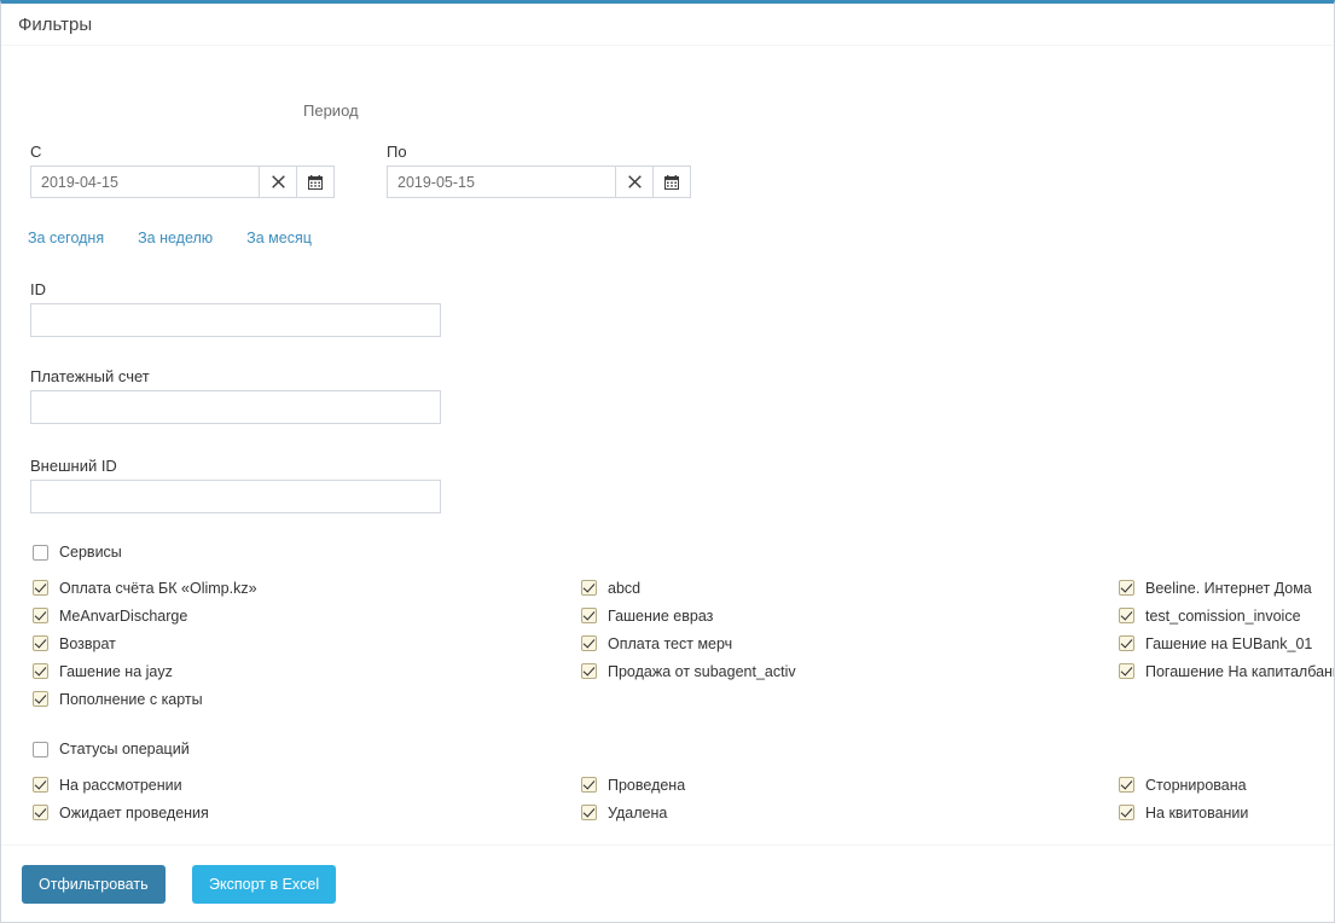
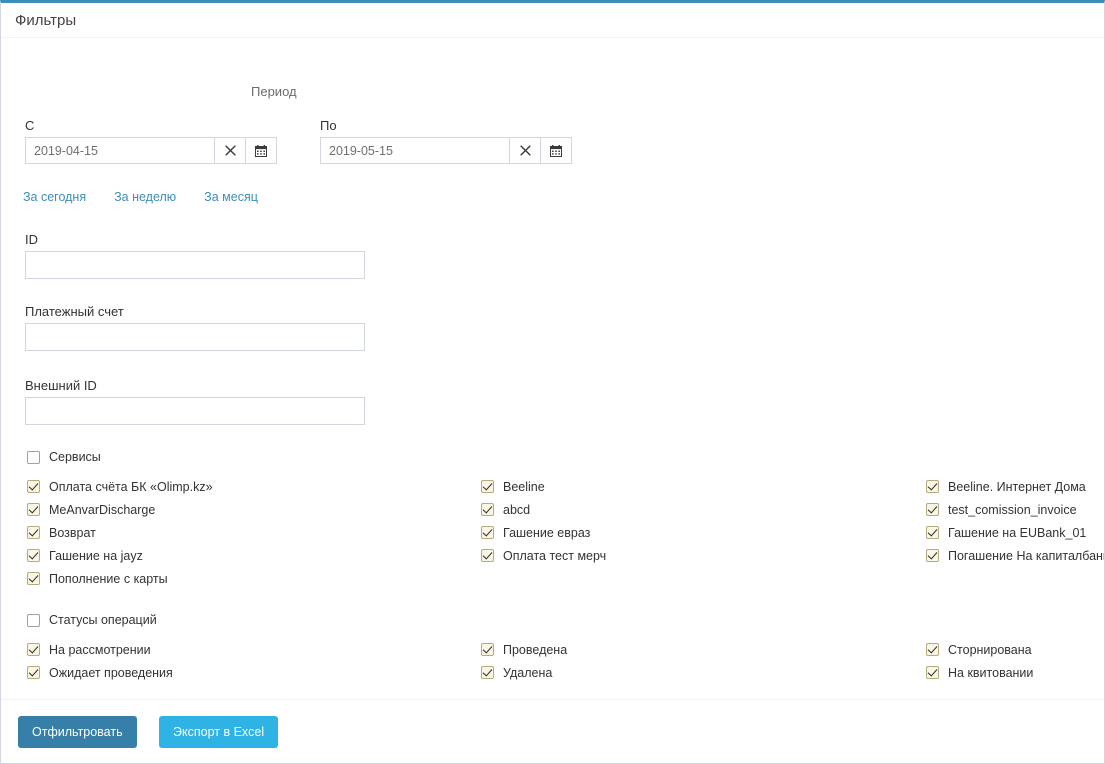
  Фильтры
  Период
  С
  2019-04-15
  По
  2019-05-15
  За сегодня
  За неделю
  За месяц
  ID
  Платежный счет
  Внешний ID
  Сервисы
  Оплата счёта БК «Olimp.kz»
  MeAnvarDischarge
  Возврат
  Гашение на jayz
  Пополнение с карты
+ Beeline
  abcd
  Гашение евраз
  Оплата тест мерч
- Продажа от subagent_activ
  Beeline. Интернет Дома
  test_comission_invoice
  Гашение на EUBank_01
  Погашение На капиталбан
  Статусы операций
  На рассмотрении
  Ожидает проведения
  Проведена
  Удалена
  Сторнирована
  На квитовании
  Отфильтровать Экспорт в Excel
